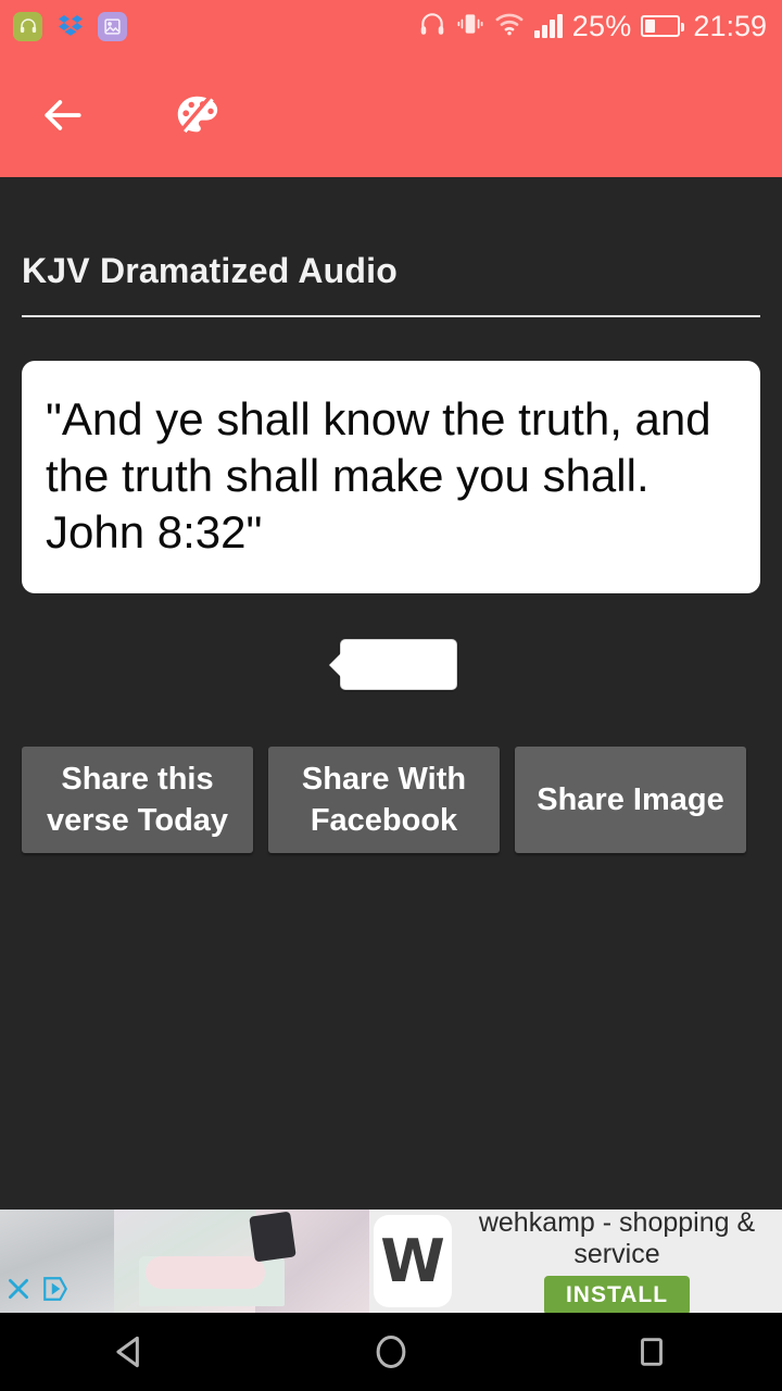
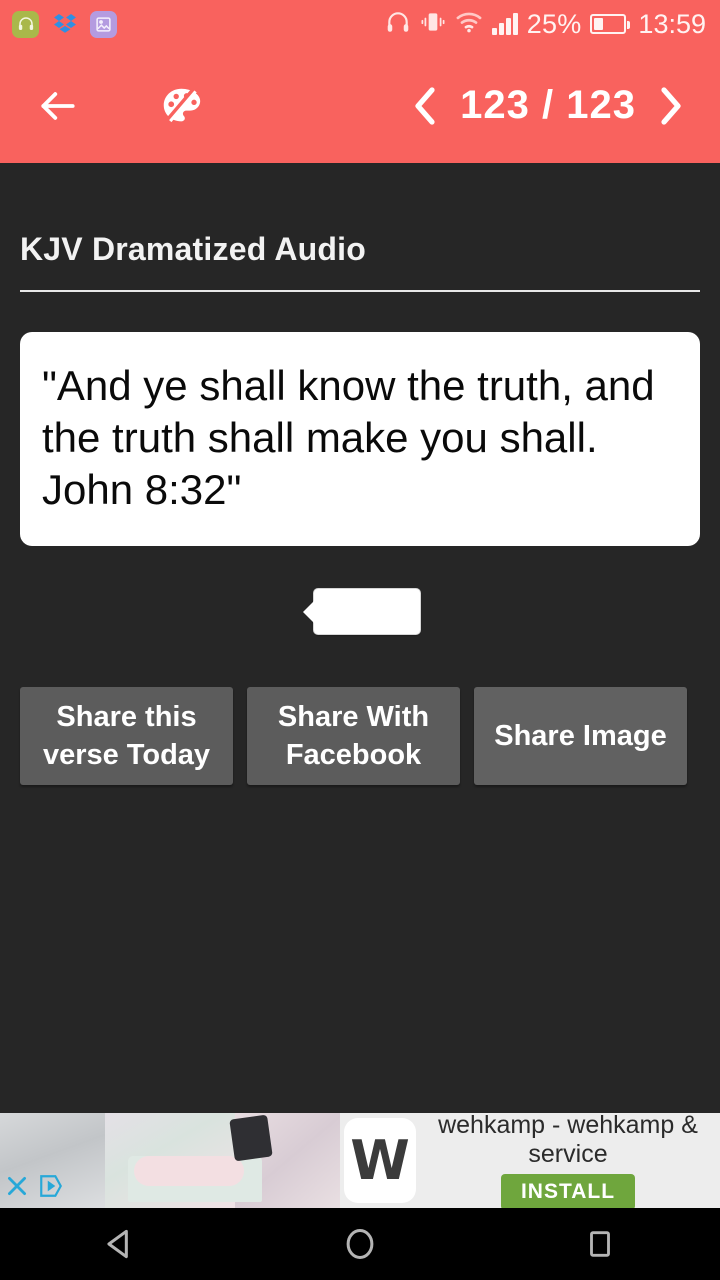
  25%
- 21:59
+ 13:59
+ 123 / 123
  KJV Dramatized Audio
  "And ye shall know the truth, and the truth shall make you shall. John 8:32"
  Share this verse Today
  Share With Facebook
  Share Image
  W
- wehkamp - shopping & service
+ wehkamp - wehkamp & service
  INSTALL
